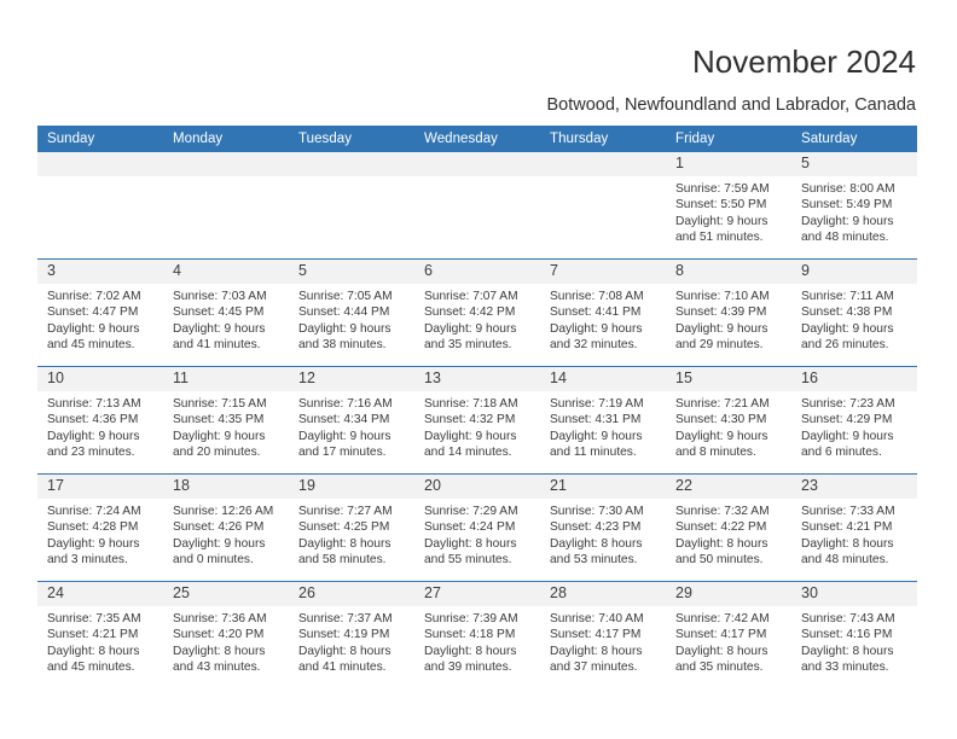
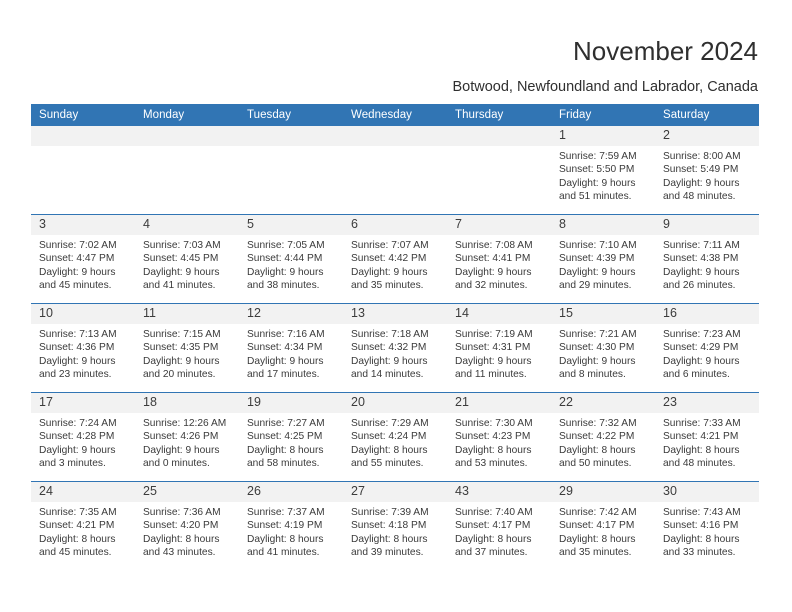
  November 2024
  Botwood, Newfoundland and Labrador, Canada
  Sunday	Monday	Tuesday	Wednesday	Thursday	Friday	Saturday
- 					1Sunrise: 7:59 AMSunset: 5:50 PMDaylight: 9 hoursand 51 minutes.	5Sunrise: 8:00 AMSunset: 5:49 PMDaylight: 9 hoursand 48 minutes.
+ 					1Sunrise: 7:59 AMSunset: 5:50 PMDaylight: 9 hoursand 51 minutes.	2Sunrise: 8:00 AMSunset: 5:49 PMDaylight: 9 hoursand 48 minutes.
  3Sunrise: 7:02 AMSunset: 4:47 PMDaylight: 9 hoursand 45 minutes.	4Sunrise: 7:03 AMSunset: 4:45 PMDaylight: 9 hoursand 41 minutes.	5Sunrise: 7:05 AMSunset: 4:44 PMDaylight: 9 hoursand 38 minutes.	6Sunrise: 7:07 AMSunset: 4:42 PMDaylight: 9 hoursand 35 minutes.	7Sunrise: 7:08 AMSunset: 4:41 PMDaylight: 9 hoursand 32 minutes.	8Sunrise: 7:10 AMSunset: 4:39 PMDaylight: 9 hoursand 29 minutes.	9Sunrise: 7:11 AMSunset: 4:38 PMDaylight: 9 hoursand 26 minutes.
  10Sunrise: 7:13 AMSunset: 4:36 PMDaylight: 9 hoursand 23 minutes.	11Sunrise: 7:15 AMSunset: 4:35 PMDaylight: 9 hoursand 20 minutes.	12Sunrise: 7:16 AMSunset: 4:34 PMDaylight: 9 hoursand 17 minutes.	13Sunrise: 7:18 AMSunset: 4:32 PMDaylight: 9 hoursand 14 minutes.	14Sunrise: 7:19 AMSunset: 4:31 PMDaylight: 9 hoursand 11 minutes.	15Sunrise: 7:21 AMSunset: 4:30 PMDaylight: 9 hoursand 8 minutes.	16Sunrise: 7:23 AMSunset: 4:29 PMDaylight: 9 hoursand 6 minutes.
  17Sunrise: 7:24 AMSunset: 4:28 PMDaylight: 9 hoursand 3 minutes.	18Sunrise: 12:26 AMSunset: 4:26 PMDaylight: 9 hoursand 0 minutes.	19Sunrise: 7:27 AMSunset: 4:25 PMDaylight: 8 hoursand 58 minutes.	20Sunrise: 7:29 AMSunset: 4:24 PMDaylight: 8 hoursand 55 minutes.	21Sunrise: 7:30 AMSunset: 4:23 PMDaylight: 8 hoursand 53 minutes.	22Sunrise: 7:32 AMSunset: 4:22 PMDaylight: 8 hoursand 50 minutes.	23Sunrise: 7:33 AMSunset: 4:21 PMDaylight: 8 hoursand 48 minutes.
- 24Sunrise: 7:35 AMSunset: 4:21 PMDaylight: 8 hoursand 45 minutes.	25Sunrise: 7:36 AMSunset: 4:20 PMDaylight: 8 hoursand 43 minutes.	26Sunrise: 7:37 AMSunset: 4:19 PMDaylight: 8 hoursand 41 minutes.	27Sunrise: 7:39 AMSunset: 4:18 PMDaylight: 8 hoursand 39 minutes.	28Sunrise: 7:40 AMSunset: 4:17 PMDaylight: 8 hoursand 37 minutes.	29Sunrise: 7:42 AMSunset: 4:17 PMDaylight: 8 hoursand 35 minutes.	30Sunrise: 7:43 AMSunset: 4:16 PMDaylight: 8 hoursand 33 minutes.
+ 24Sunrise: 7:35 AMSunset: 4:21 PMDaylight: 8 hoursand 45 minutes.	25Sunrise: 7:36 AMSunset: 4:20 PMDaylight: 8 hoursand 43 minutes.	26Sunrise: 7:37 AMSunset: 4:19 PMDaylight: 8 hoursand 41 minutes.	27Sunrise: 7:39 AMSunset: 4:18 PMDaylight: 8 hoursand 39 minutes.	43Sunrise: 7:40 AMSunset: 4:17 PMDaylight: 8 hoursand 37 minutes.	29Sunrise: 7:42 AMSunset: 4:17 PMDaylight: 8 hoursand 35 minutes.	30Sunrise: 7:43 AMSunset: 4:16 PMDaylight: 8 hoursand 33 minutes.
